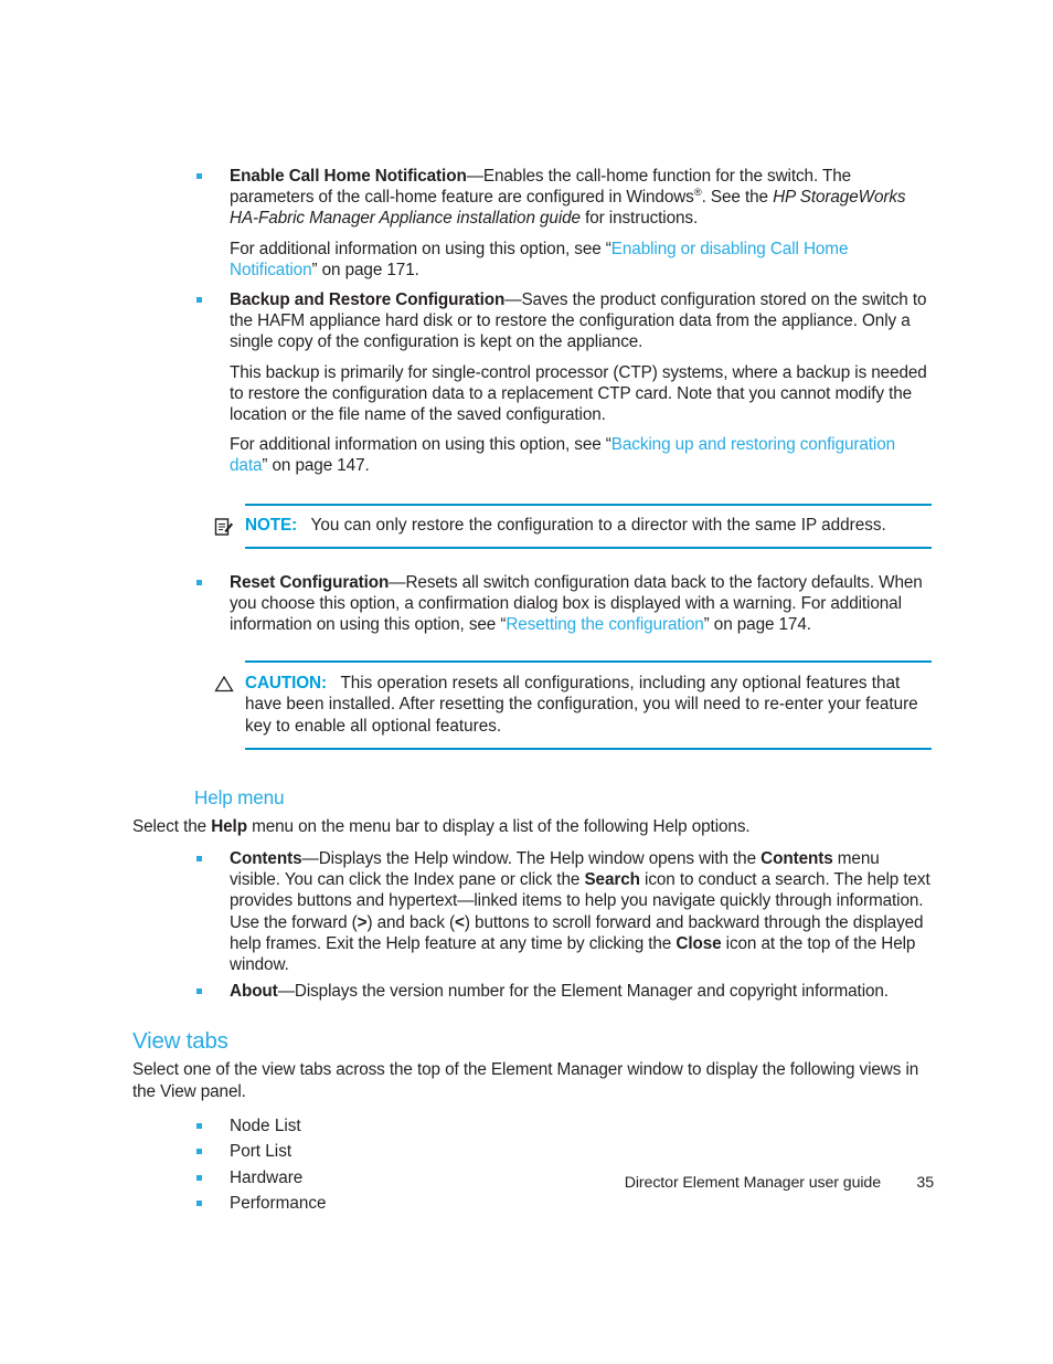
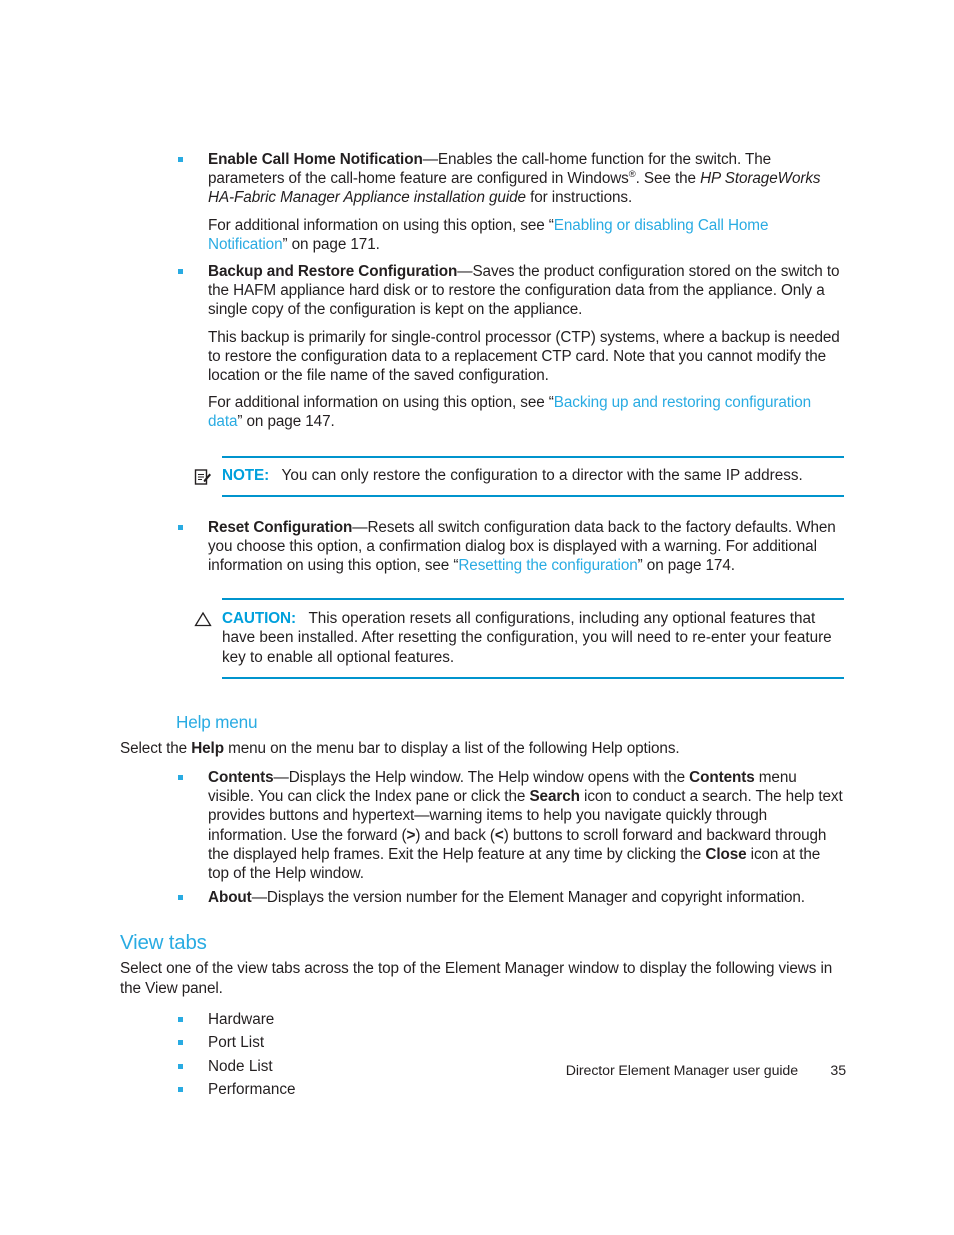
  Enable Call Home Notification—Enables the call-home function for the switch. The parameters of the call-home feature are configured in Windows®. See the HP StorageWorks HA-Fabric Manager Appliance installation guide for instructions.
  For additional information on using this option, see “Enabling or disabling Call Home Notification” on page 171.
  Backup and Restore Configuration—Saves the product configuration stored on the switch to the HAFM appliance hard disk or to restore the configuration data from the appliance. Only a single copy of the configuration is kept on the appliance.
  This backup is primarily for single-control processor (CTP) systems, where a backup is needed to restore the configuration data to a replacement CTP card. Note that you cannot modify the location or the file name of the saved configuration.
  For additional information on using this option, see “Backing up and restoring configuration data” on page 147.
  NOTE: You can only restore the configuration to a director with the same IP address.
  Reset Configuration—Resets all switch configuration data back to the factory defaults. When you choose this option, a confirmation dialog box is displayed with a warning. For additional information on using this option, see “Resetting the configuration” on page 174.
  CAUTION: This operation resets all configurations, including any optional features that have been installed. After resetting the configuration, you will need to re-enter your feature key to enable all optional features.
  Help menu
  Select the Help menu on the menu bar to display a list of the following Help options.
- Contents—Displays the Help window. The Help window opens with the Contents menu visible. You can click the Index pane or click the Search icon to conduct a search. The help text provides buttons and hypertext—linked items to help you navigate quickly through information. Use the forward (>) and back (<) buttons to scroll forward and backward through the displayed help frames. Exit the Help feature at any time by clicking the Close icon at the top of the Help window.
+ Contents—Displays the Help window. The Help window opens with the Contents menu visible. You can click the Index pane or click the Search icon to conduct a search. The help text provides buttons and hypertext—warning items to help you navigate quickly through information. Use the forward (>) and back (<) buttons to scroll forward and backward through the displayed help frames. Exit the Help feature at any time by clicking the Close icon at the top of the Help window.
  About—Displays the version number for the Element Manager and copyright information.
  View tabs
  Select one of the view tabs across the top of the Element Manager window to display the following views in the View panel.
- Node List
+ Hardware
  Port List
- Hardware
+ Node List
  Performance
  Director Element Manager user guide 35
